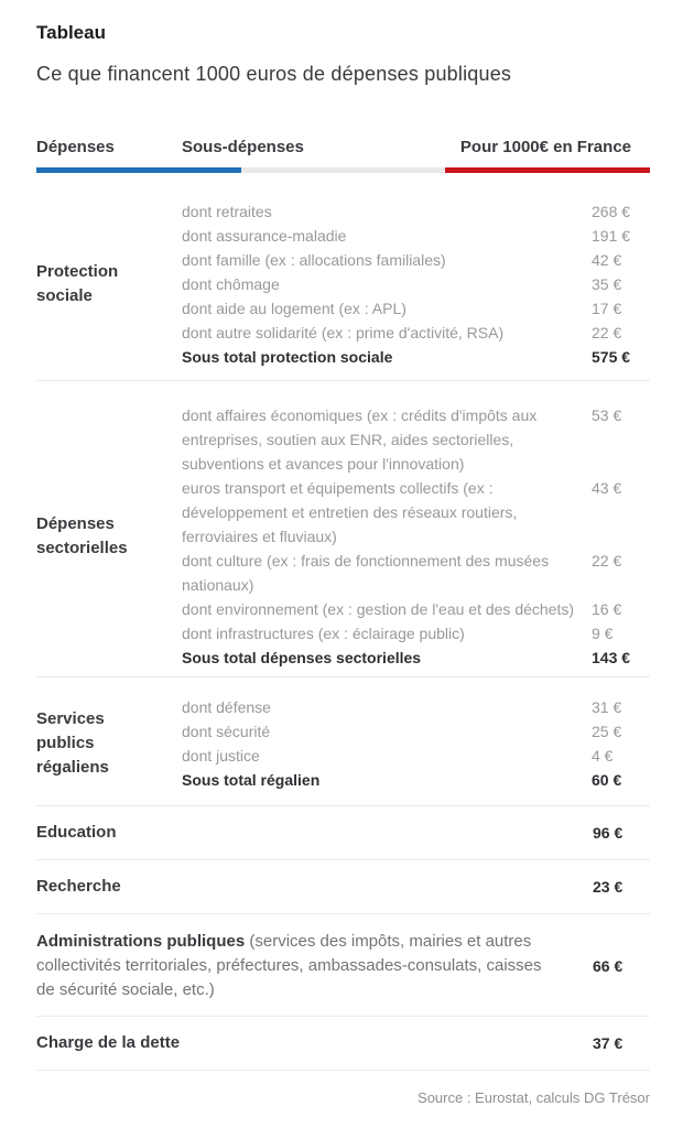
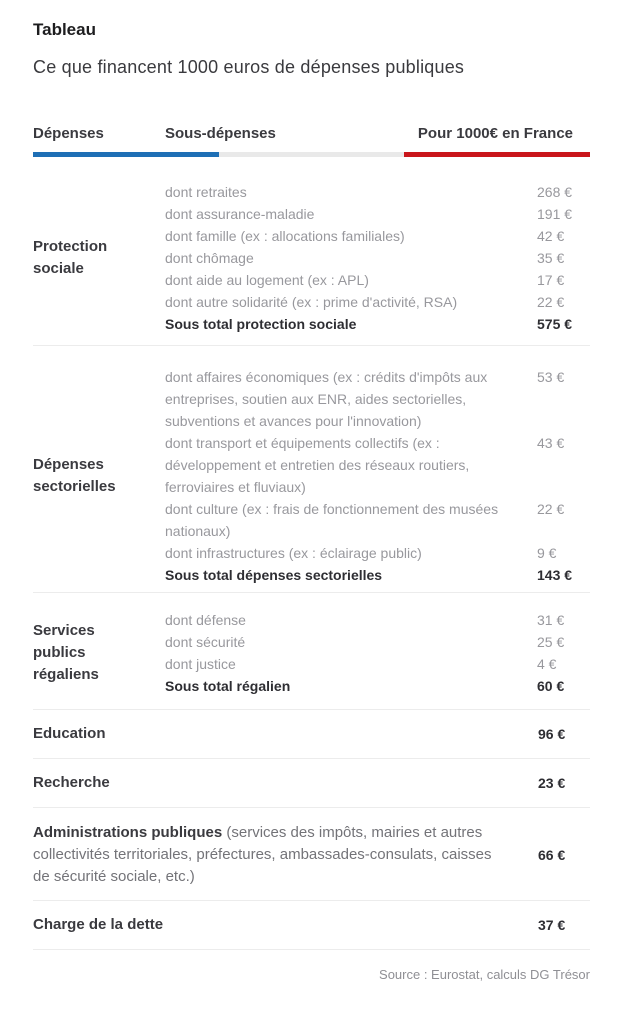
  Tableau
  Ce que financent 1000 euros de dépenses publiques
  Dépenses
  Sous-dépenses
  Pour 1000€ en France
  Protection sociale
  dont retraites
  268 €
  dont assurance-maladie
  191 €
  dont famille (ex : allocations familiales)
  42 €
  dont chômage
  35 €
  dont aide au logement (ex : APL)
  17 €
  dont autre solidarité (ex : prime d'activité, RSA)
  22 €
  Sous total protection sociale
  575 €
  Dépenses sectorielles
  dont affaires économiques (ex : crédits d'impôts aux entreprises, soutien aux ENR, aides sectorielles, subventions et avances pour l'innovation)
  53 €
- euros transport et équipements collectifs (ex : développement et entretien des réseaux routiers, ferroviaires et fluviaux)
+ dont transport et équipements collectifs (ex : développement et entretien des réseaux routiers, ferroviaires et fluviaux)
  43 €
  dont culture (ex : frais de fonctionnement des musées nationaux)
  22 €
- dont environnement (ex : gestion de l'eau et des déchets)
- 16 €
  dont infrastructures (ex : éclairage public)
  9 €
  Sous total dépenses sectorielles
  143 €
  Services publics régaliens
  dont défense
  31 €
  dont sécurité
  25 €
  dont justice
  4 €
  Sous total régalien
  60 €
  Education
  96 €
  Recherche
  23 €
  Administrations publiques (services des impôts, mairies et autres collectivités territoriales, préfectures, ambassades-consulats, caisses de sécurité sociale, etc.)
  66 €
  Charge de la dette
  37 €
  Source : Eurostat, calculs DG Trésor
